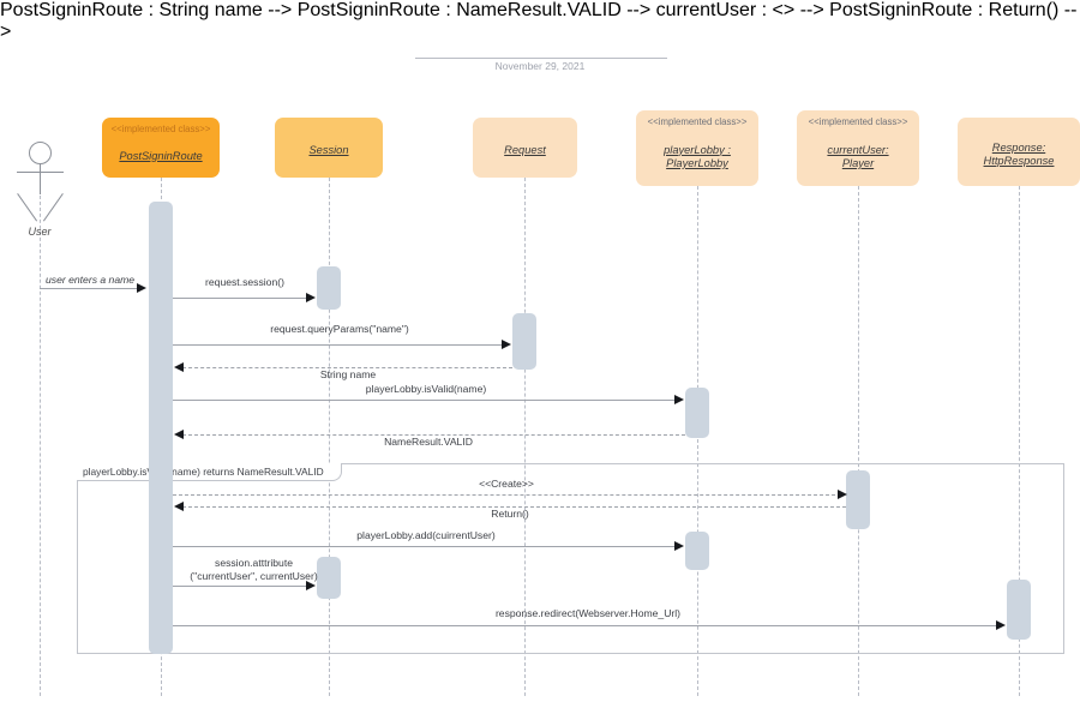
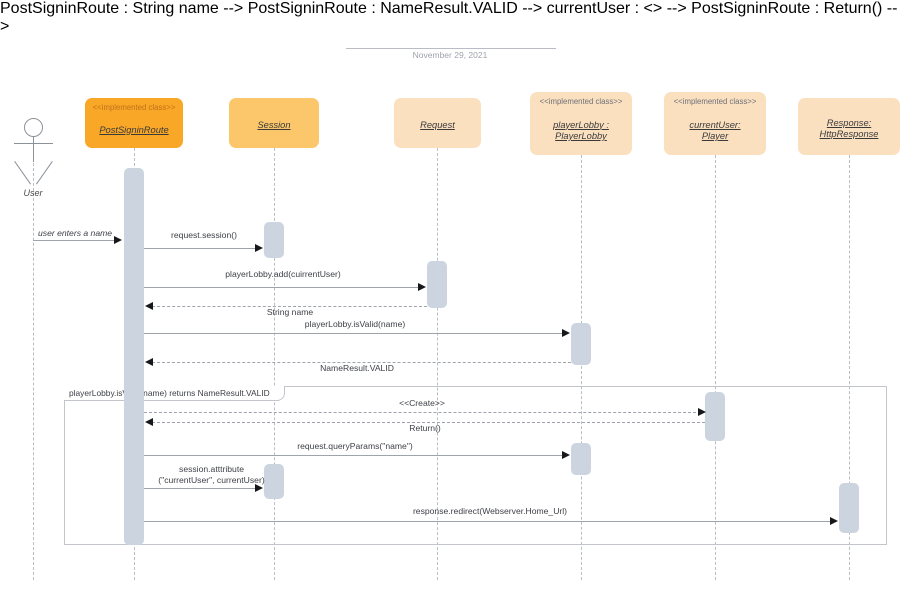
  November 29, 2021
  User
  <<implemented class>>
  PostSigninRoute
  Session
  Request
  <<implemented class>>
  playerLobby :
  PlayerLobby
  <<implemented class>>
  currentUser:
  Player
  Response:
  HttpResponse
  playerLobby.isname) returns NameResult.VALID
  user enters a name
  request.session()
- request.queryParams("name")
+ playerLobby.add(cuirrentUser)
  PostSigninRoute : String name -->
  String name
  playerLobby.isValid(name)
  PostSigninRoute : NameResult.VALID -->
  NameResult.VALID
  currentUser : <> -->
  <<Create>>
  PostSigninRoute : Return() -->
  Return()
- playerLobby.add(cuirrentUser)
+ request.queryParams("name")
  session.atttribute
  ("currentUser", currentUser)
  response.redirect(Webserver.Home_Url)
